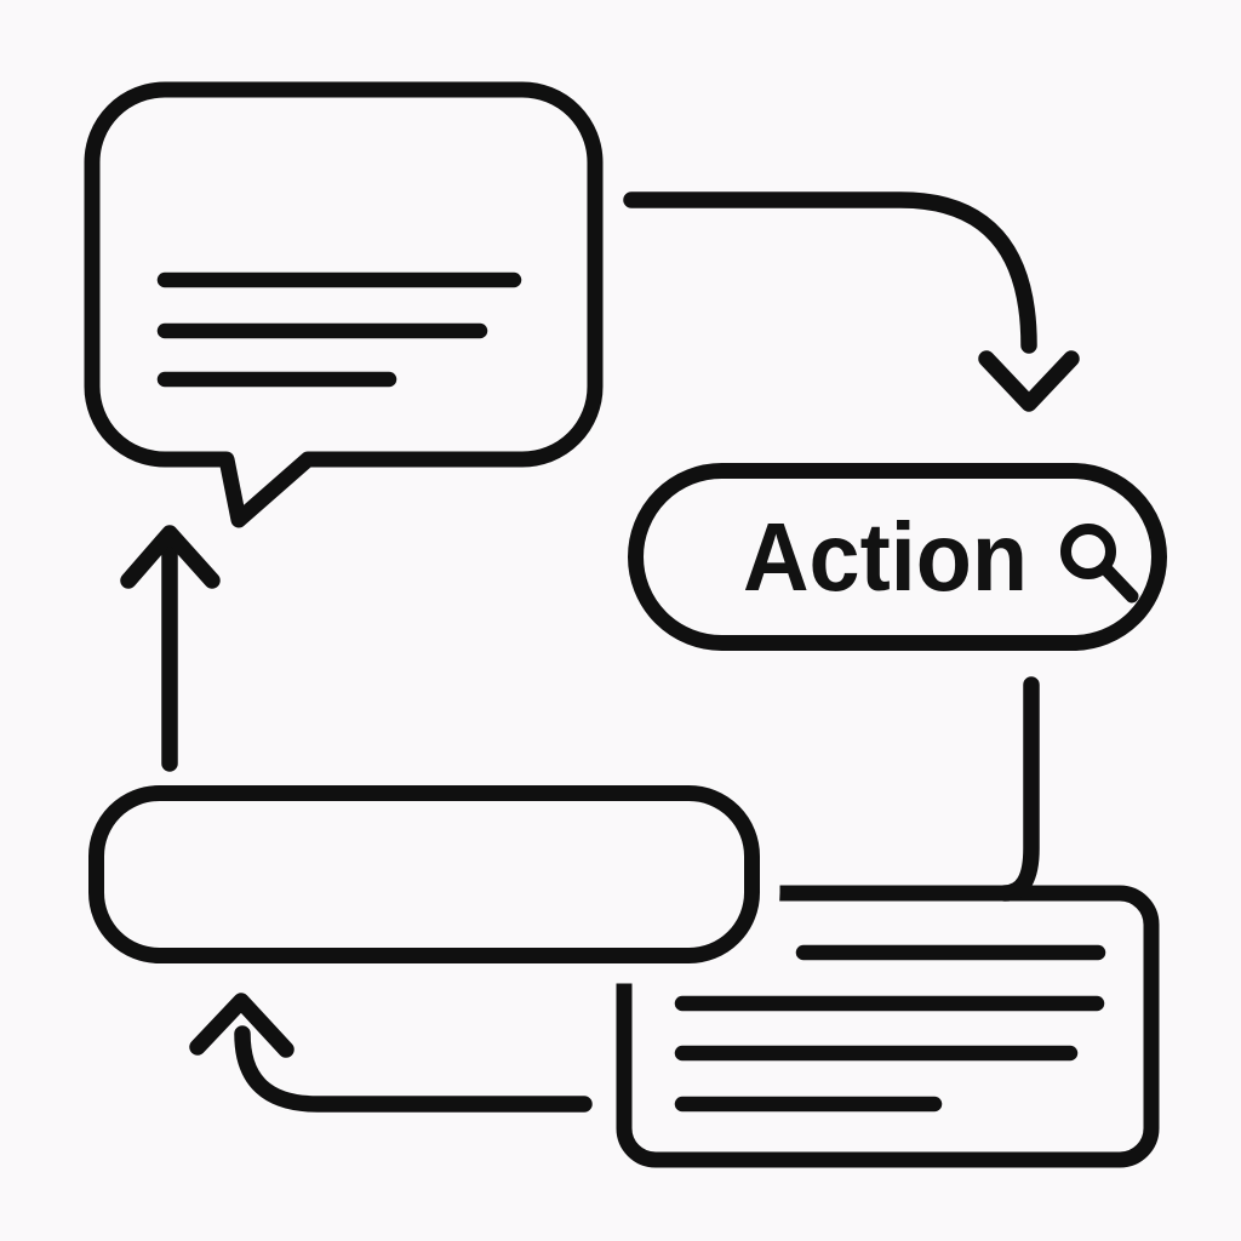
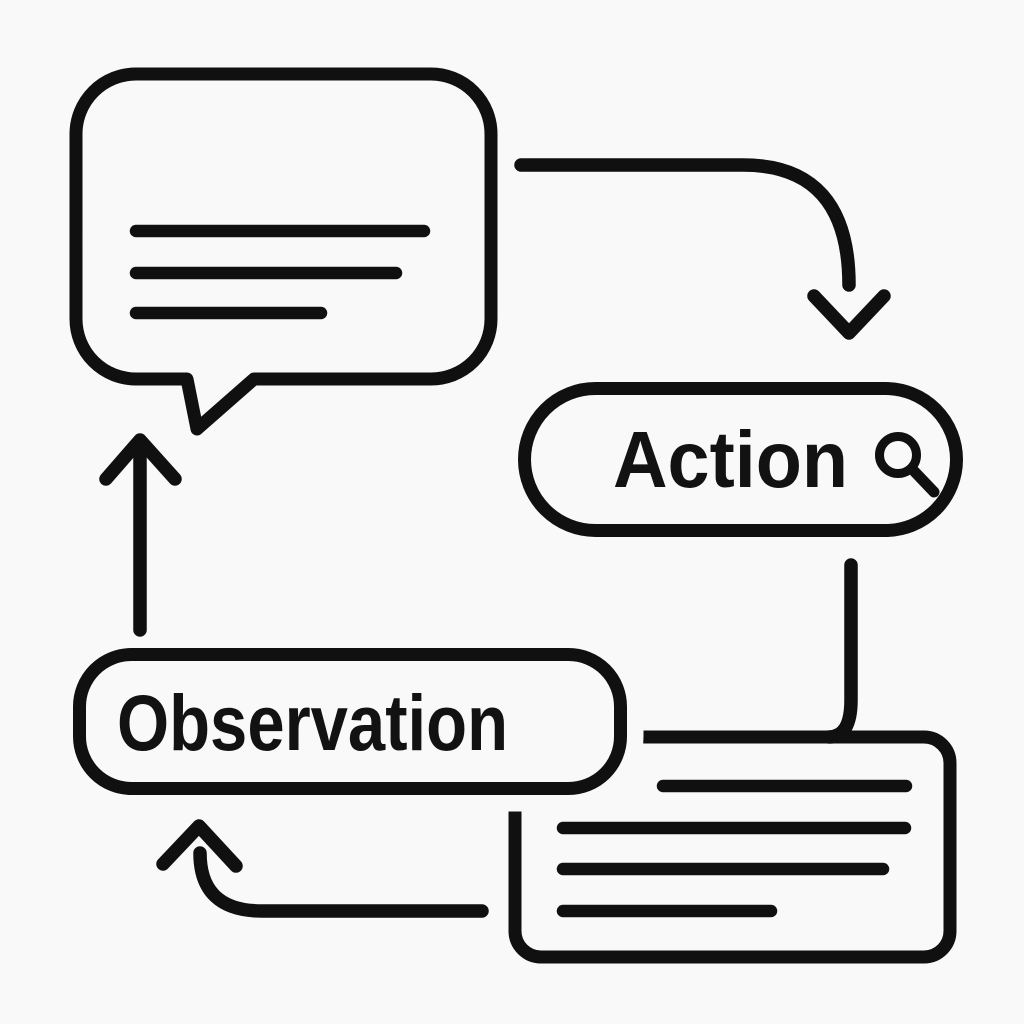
+ Observation
  Action
